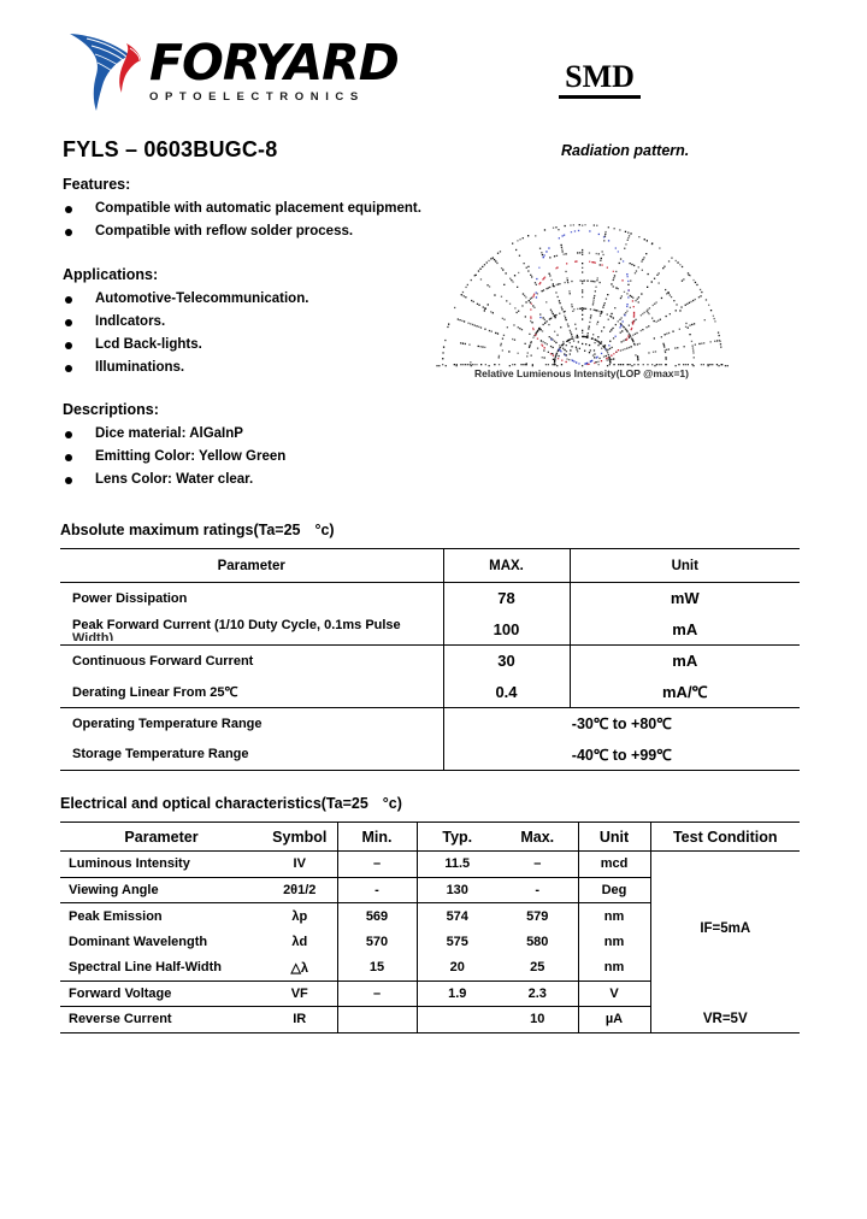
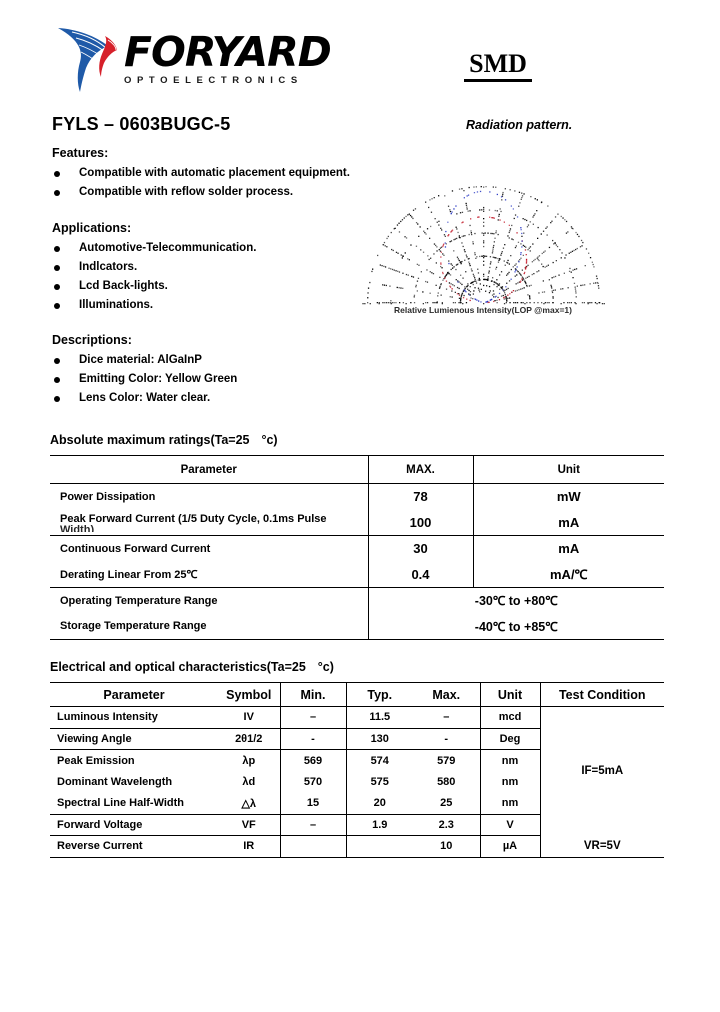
  FORYARD
  OPTOELECTRONICS
  SMD
- FYLS – 0603BUGC-8
+ FYLS – 0603BUGC-5
  Radiation pattern.
  Features:
  Compatible with automatic placement equipment.
  Compatible with reflow solder process.
  Applications:
  Automotive-Telecommunication.
  Indlcators.
  Lcd Back-lights.
  Illuminations.
  Descriptions:
  Dice material: AlGaInP
  Emitting Color: Yellow Green
  Lens Color: Water clear.
  Relative Lumienous Intensity(LOP @max=1)
  Absolute maximum ratings(Ta=25 °c)
  Parameter	MAX.	Unit
  Power Dissipation	78	mW
- Peak Forward Current (1/10 Duty Cycle, 0.1ms Pulse Width)	100	mA
+ Peak Forward Current (1/5 Duty Cycle, 0.1ms Pulse Width)	100	mA
  Continuous Forward Current	30	mA
  Derating Linear From 25℃	0.4	mA/℃
  Operating Temperature Range	-30℃ to +80℃
- Storage Temperature Range	-40℃ to +99℃
+ Storage Temperature Range	-40℃ to +85℃
  Electrical and optical characteristics(Ta=25 °c)
  Parameter	Symbol	Min.	Typ. Max.	Unit	Test Condition
  Luminous Intensity	IV	–	11.5 –	mcd	IF=5mA
  Viewing Angle	2θ1/2	-	130 -	Deg
  Peak Emission	λp	569	574 579	nm
  Dominant Wavelength	λd	570	575 580	nm
  Spectral Line Half-Width	△λ	15	20 25	nm
  Forward Voltage	VF	–	1.9 2.3	V
  Reverse Current	IR		10	µA	VR=5V
